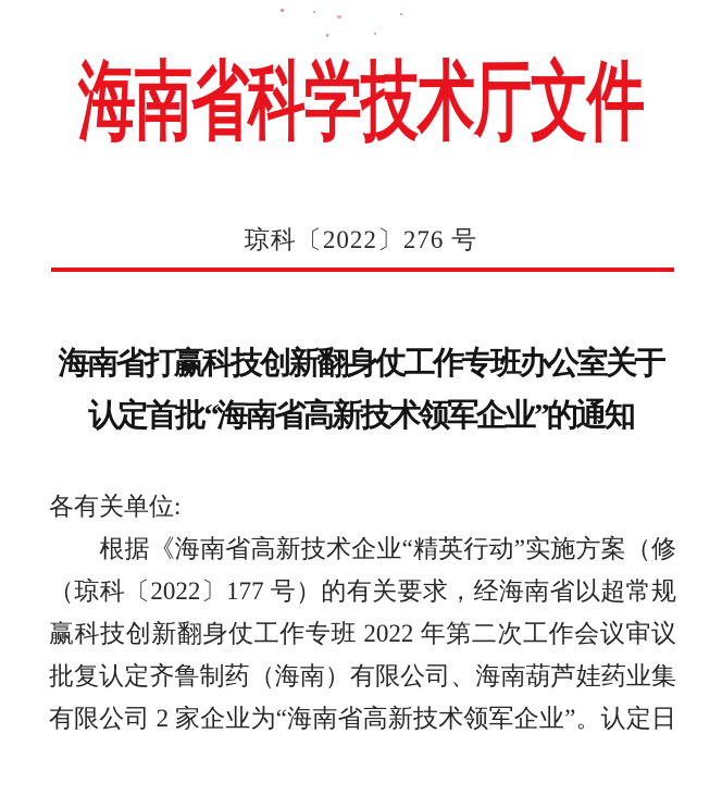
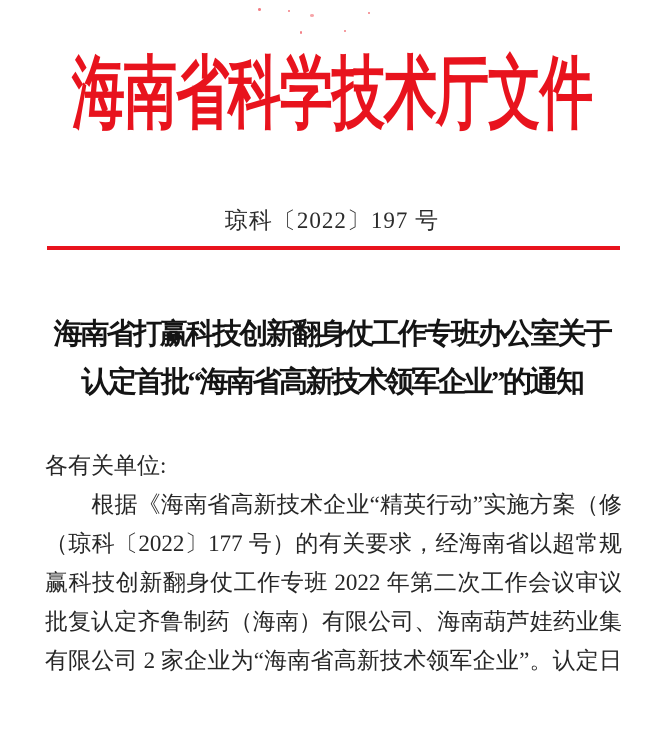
  海南省科学技术厅文件
- 琼科〔2022〕276 号
+ 琼科〔2022〕197 号
  海南省打赢科技创新翻身仗工作专班办公室关于
  认定首批“海南省高新技术领军企业”的通知
  各有关单位:
  根据《海南省高新技术企业“精英行动”实施方案（修
  （琼科〔2022〕177 号）的有关要求，经海南省以超常规
  赢科技创新翻身仗工作专班 2022 年第二次工作会议审议
  批复认定齐鲁制药（海南）有限公司、海南葫芦娃药业集
  有限公司 2 家企业为“海南省高新技术领军企业”。认定日
